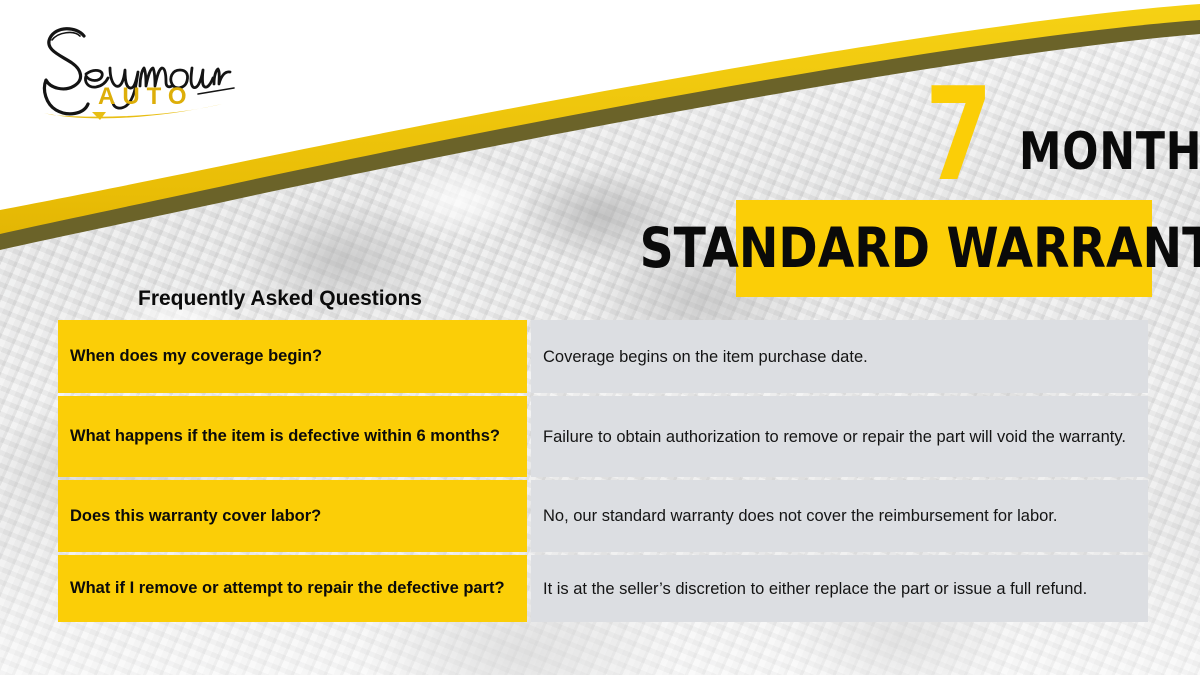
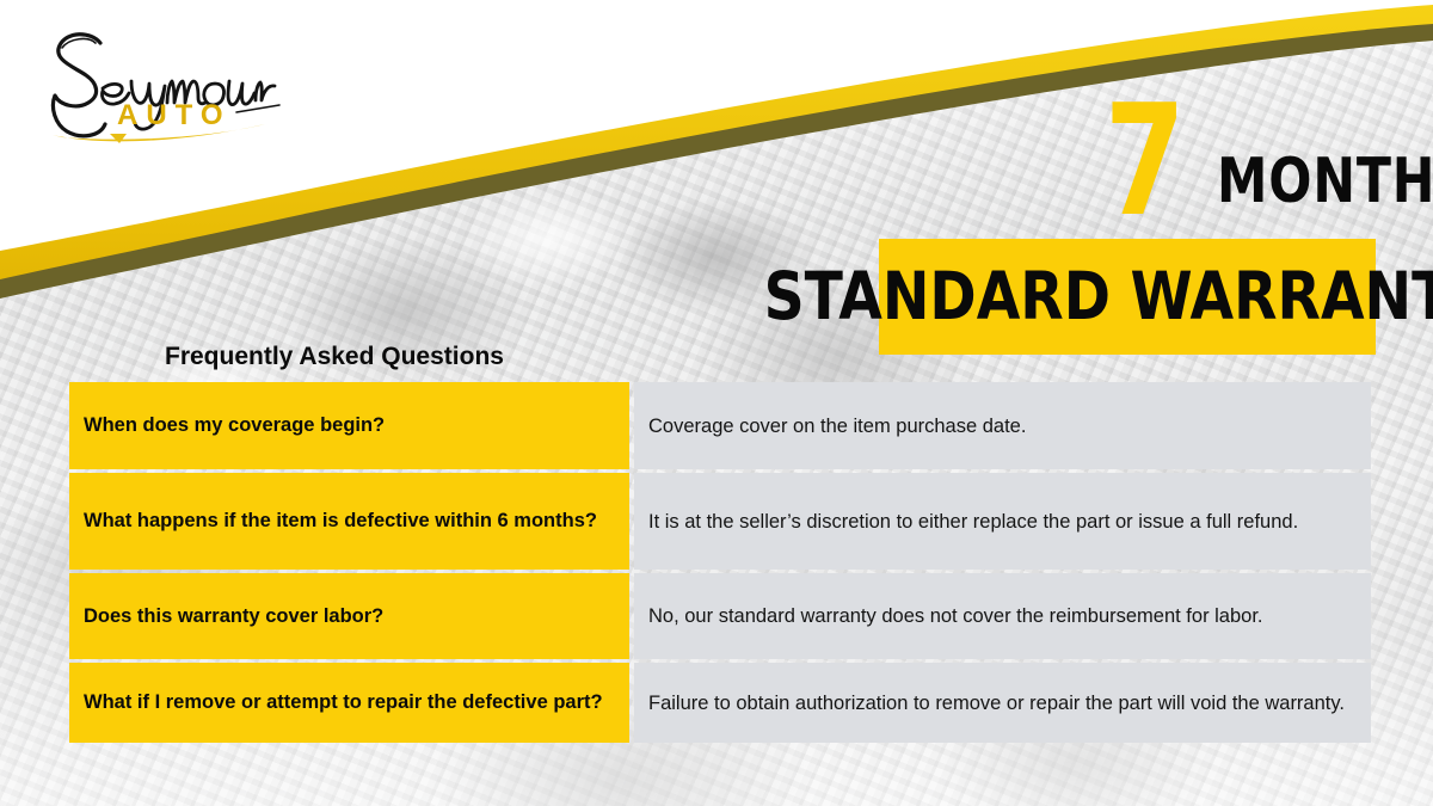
  AUTO
  7
  MONTH
  STANDARD WARRANT
  Frequently Asked Questions
  When does my coverage begin?
- Coverage begins on the item purchase date.
+ Coverage cover on the item purchase date.
  What happens if the item is defective within 6 months?
- Failure to obtain authorization to remove or repair the part will void the warranty.
+ It is at the seller’s discretion to either replace the part or issue a full refund.
  Does this warranty cover labor?
  No, our standard warranty does not cover the reimbursement for labor.
  What if I remove or attempt to repair the defective part?
- It is at the seller’s discretion to either replace the part or issue a full refund.
+ Failure to obtain authorization to remove or repair the part will void the warranty.
